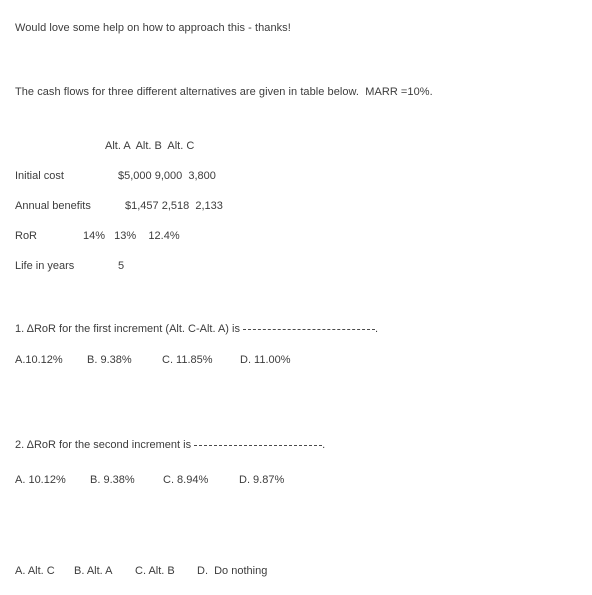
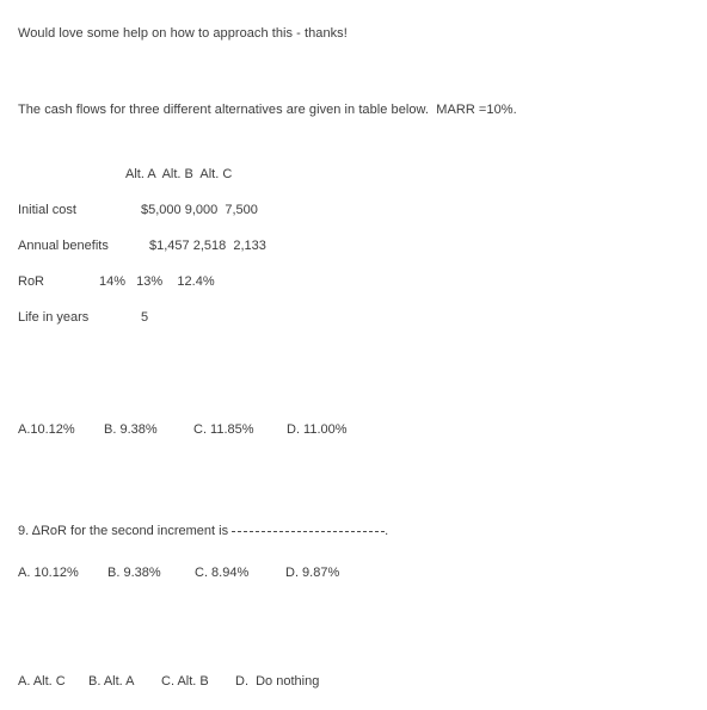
  Would love some help on how to approach this - thanks!
  The cash flows for three different alternatives are given in table below. MARR =10%.
  Alt. A Alt. B Alt. C
  Initial cost
- $5,000 9,000 3,800
+ $5,000 9,000 7,500
  Annual benefits
  $1,457 2,518 2,133
  RoR
  14% 13% 12.4%
  Life in years
  5
- 1. ΔRoR for the first increment (Alt. C-Alt. A) is .
  A.10.12% B. 9.38% C. 11.85% D. 11.00%
- 2. ΔRoR for the second increment is .
+ 9. ΔRoR for the second increment is .
  A. 10.12% B. 9.38% C. 8.94% D. 9.87%
  A. Alt. C B. Alt. A C. Alt. B D. Do nothing
